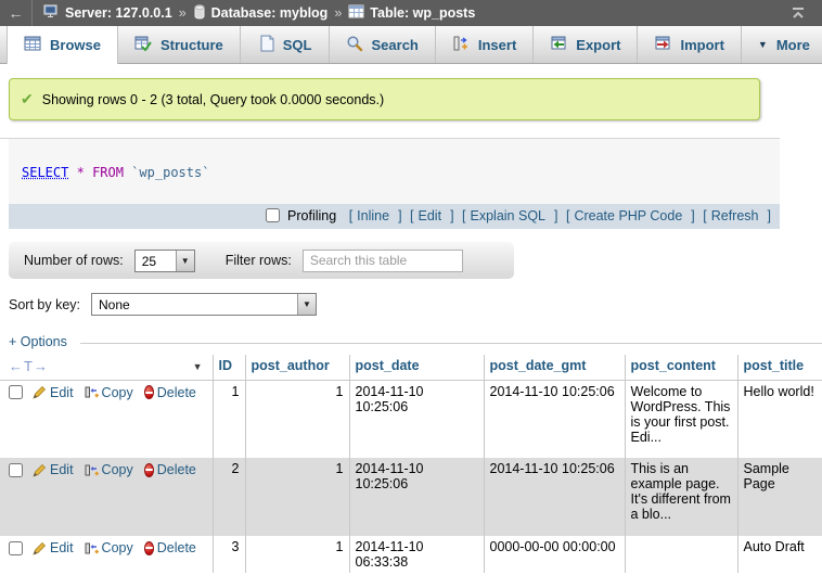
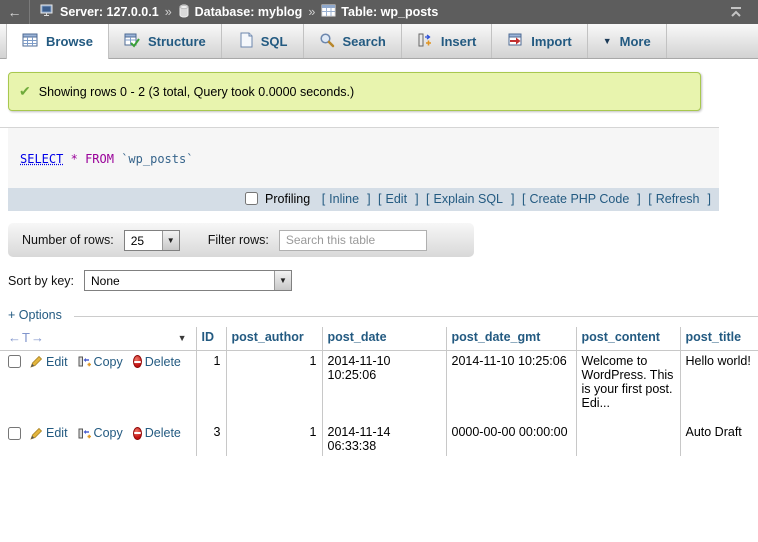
  ←
  Server: 127.0.0.1
  »
  Database: myblog
  »
  Table: wp_posts
  Browse
  Structure
  SQL
  Search
  Insert
- Export
  Import
  ▼
  More
  ✔
  Showing rows 0 - 2 (3 total, Query took 0.0000 seconds.)
  SELECT * FROM `wp_posts`
  Profiling [ Inline ] [ Edit ] [ Explain SQL ] [ Create PHP Code ] [ Refresh ]
  Number of rows:
  25
  ▼
  Filter rows:
  Search this table
  Sort by key:
  None
  ▼
  + Options
  ←T→ ▼	ID	post_author	post_date	post_date_gmt	post_content	post_title
  Edit Copy Delete	1	1	2014-11-10 10:25:06	2014-11-10 10:25:06	Welcome to WordPress. This is your first post. Edi...	Hello world!
- Edit Copy Delete	2	1	2014-11-10 10:25:06	2014-11-10 10:25:06	This is an example page. It's different from a blo...	Sample Page
- Edit Copy Delete	3	1	2014-11-10 06:33:38	0000-00-00 00:00:00		Auto Draft
+ Edit Copy Delete	3	1	2014-11-14 06:33:38	0000-00-00 00:00:00		Auto Draft
